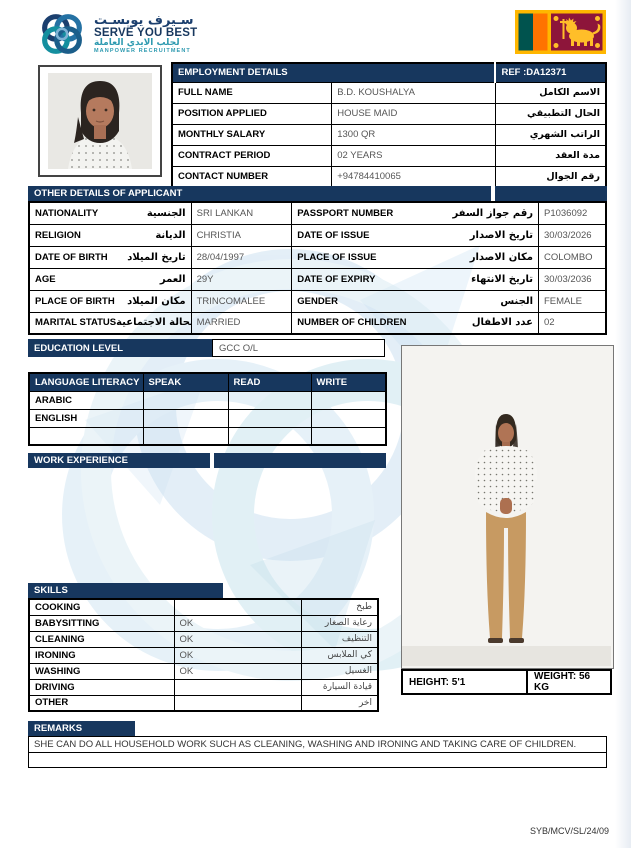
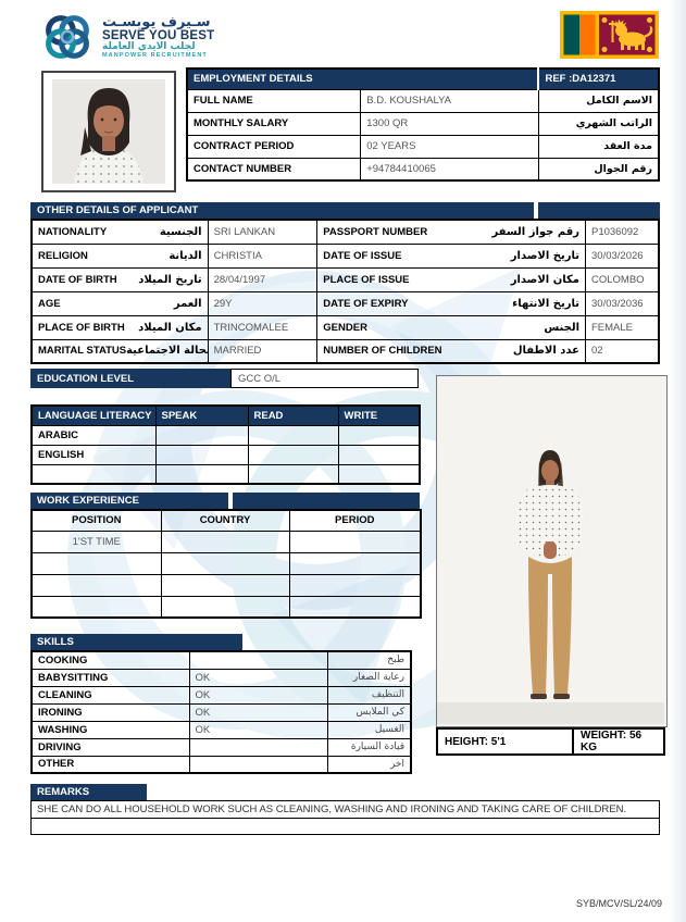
  سـيرف يوبسـت
  SERVE YOU BEST
  لجلب الايدي العاملة
  EMPLOYMENT DETAILS	REF :DA12371
  FULL NAME	B.D. KOUSHALYA	الاسم الكامل
- POSITION APPLIED	HOUSE MAID	الحال التطبيقي
  MONTHLY SALARY	1300 QR	الراتب الشهري
  CONTRACT PERIOD	02 YEARS	مدة العقد
  CONTACT NUMBER	+94784410065	رقم الجوال
  OTHER DETAILS OF APPLICANT
  NATIONALITY الجنسية	SRI LANKAN	PASSPORT NUMBER رقم جواز السفر	P1036092
  RELIGION الديانة	CHRISTIA	DATE OF ISSUE تاريخ الاصدار	30/03/2026
  DATE OF BIRTH تاريخ الميلاد	28/04/1997	PLACE OF ISSUE مكان الاصدار	COLOMBO
  AGE العمر	29Y	DATE OF EXPIRY تاريخ الانتهاء	30/03/2036
  PLACE OF BIRTH مكان الميلاد	TRINCOMALEE	GENDER الجنس	FEMALE
  MARITAL STATUS حالة الاجتماعية	MARRIED	NUMBER OF CHILDREN عدد الاطفال	02
  EDUCATION LEVEL
  GCC O/L
  LANGUAGE LITERACY	SPEAK	READ	WRITE
  ARABIC
  ENGLISH
  WORK EXPERIENCE
+ POSITION	COUNTRY	PERIOD
+ 1'ST TIME
  SKILLS
  COOKING		طبخ
  BABYSITTING	OK	رعاية الصغار
  CLEANING	OK	التنظيف
  IRONING	OK	كي الملابس
  WASHING	OK	الغسيل
  DRIVING		قيادة السيارة
  OTHER		اخر
  HEIGHT: 5'1
  WEIGHT: 56 KG
  REMARKS
  SHE CAN DO ALL HOUSEHOLD WORK SUCH AS CLEANING, WASHING AND IRONING AND TAKING CARE OF CHILDREN.
  SYB/MCV/SL/24/09
